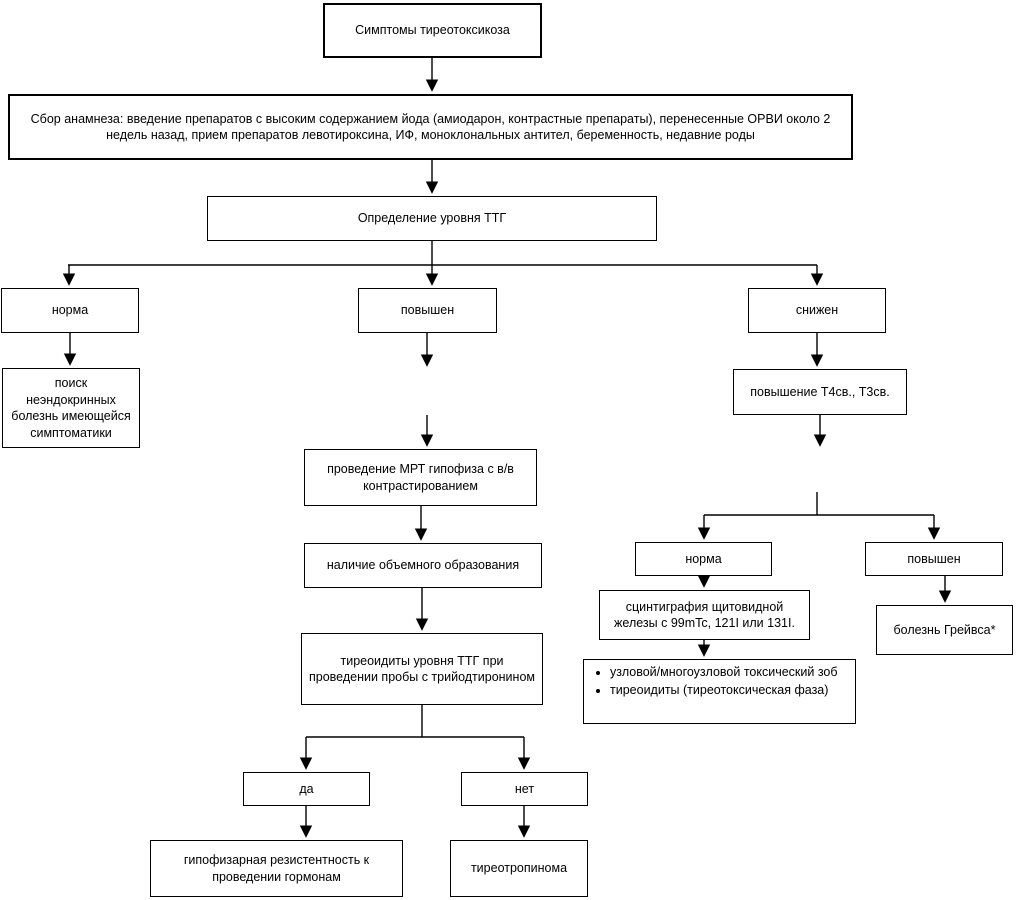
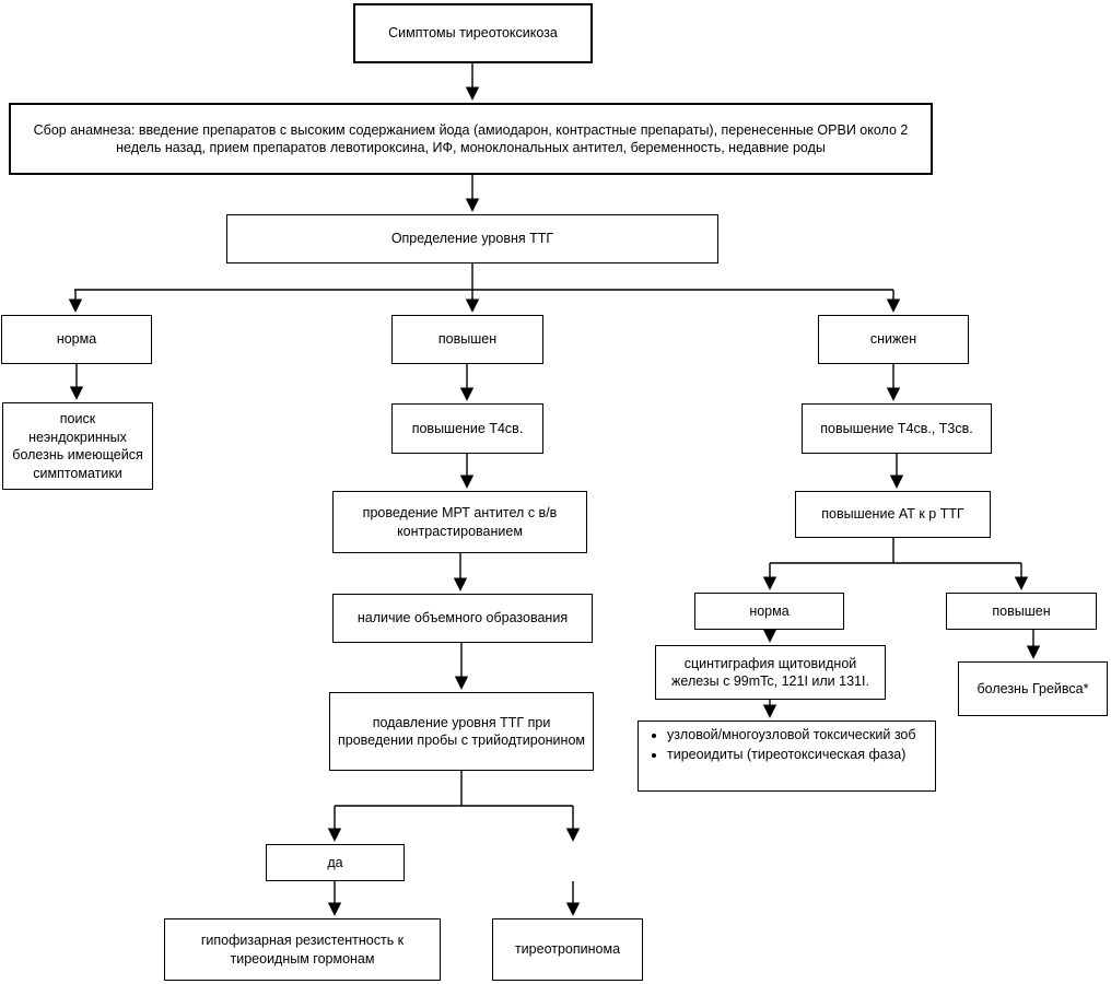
  Симптомы тиреотоксикоза
  Сбор анамнеза: введение препаратов с высоким содержанием йода (амиодарон, контрастные препараты), перенесенные ОРВИ около 2 недель назад, прием препаратов левотироксина, ИФ, моноклональных антител, беременность, недавние роды
  Определение уровня ТТГ
  норма
  повышен
  снижен
  поиск неэндокринных болезнь имеющейся симптоматики
+ повышение Т4св.
- проведение МРТ гипофиза с в/в контрастированием
+ проведение МРТ антител с в/в контрастированием
  наличие объемного образования
- тиреоидиты уровня ТТГ при проведении пробы с трийодтиронином
+ подавление уровня ТТГ при проведении пробы с трийодтиронином
  да
- нет
- гипофизарная резистентность к проведении гормонам
+ гипофизарная резистентность к тиреоидным гормонам
  тиреотропинома
  повышение Т4св., Т3св.
+ повышение АТ к р ТТГ
  норма
  повышен
  сцинтиграфия щитовидной железы с 99mTc, 121I или 131I.
  болезнь Грейвса*
  узловой/многоузловой токсический зоб
  тиреоидиты (тиреотоксическая фаза)
